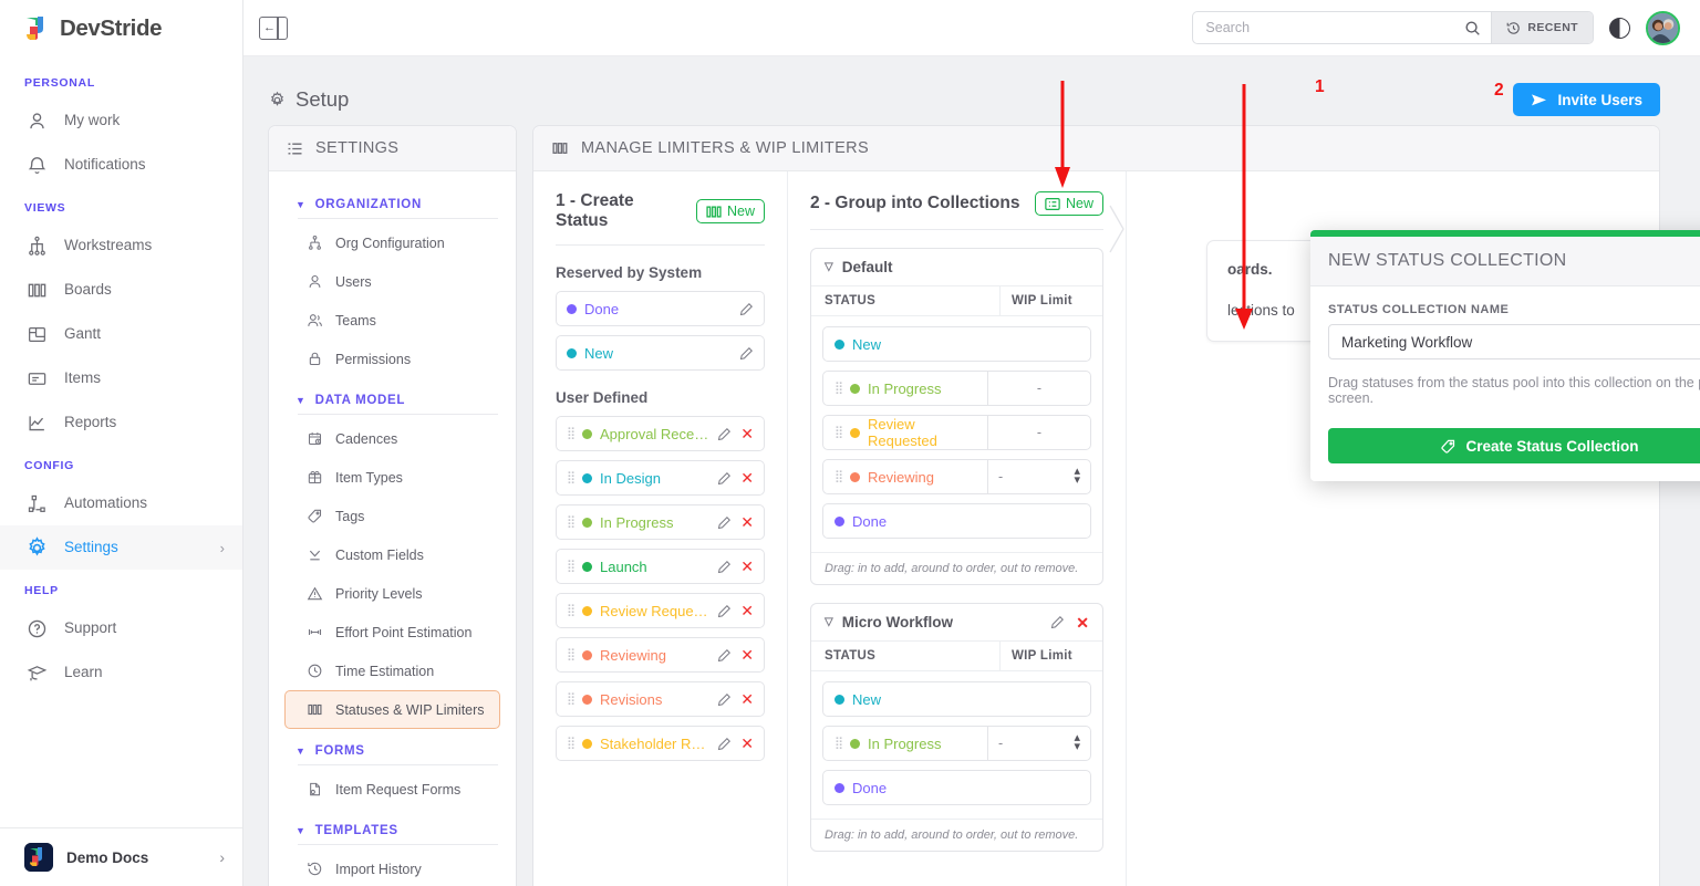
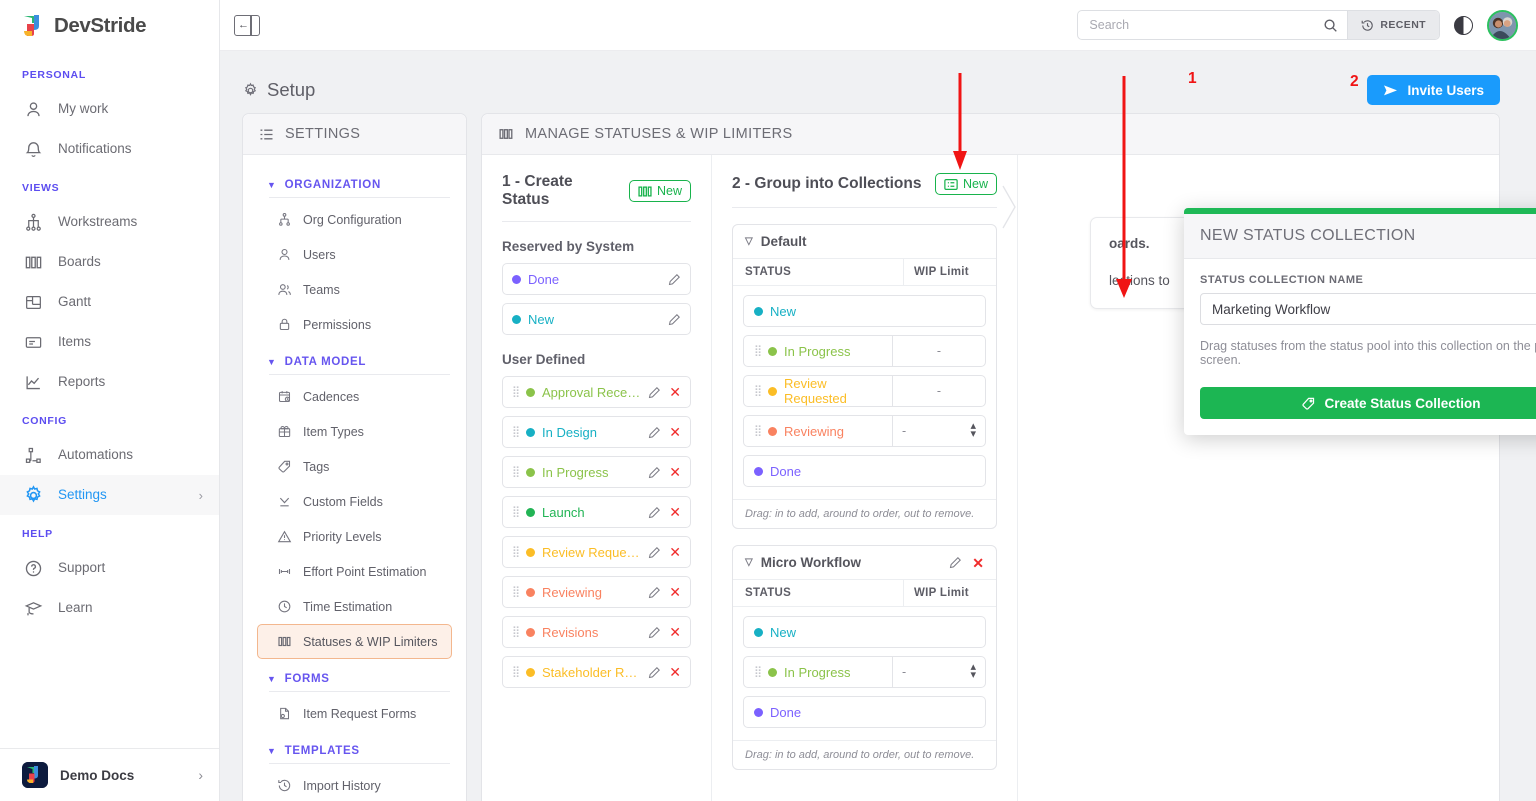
  DevStride
  PERSONAL
  My work
  Notifications
  VIEWS
  Workstreams
  Boards
  Gantt
  Items
  Reports
  CONFIG
  Automations
  Settings
  ›
  HELP
  Support
  Learn
  Demo Docs
  ›
  ←
  Search
  RECENT
  Setup
  Invite Users
  SETTINGS
  ▼
  ORGANIZATION
  Org Configuration
  Users
  Teams
  Permissions
  ▼
  DATA MODEL
  Cadences
  Item Types
  Tags
  Custom Fields
  Priority Levels
  Effort Point Estimation
  Time Estimation
  Statuses & WIP Limiters
  ▼
  FORMS
  Item Request Forms
  ▼
  TEMPLATES
  Import History
- MANAGE LIMITERS & WIP LIMITERS
+ MANAGE STATUSES & WIP LIMITERS
  1 - Create Status
  New
  Reserved by System
  Done
  New
  User Defined
  ⣿
  Approval Receiv..
  ✕
  ⣿
  In Design
  ✕
  ⣿
  In Progress
  ✕
  ⣿
  Launch
  ✕
  ⣿
  Review Requeste
  ✕
  ⣿
  Reviewing
  ✕
  ⣿
  Revisions
  ✕
  ⣿
  Stakeholder Rev.
  ✕
  2 - Group into Collections
  New
  ▽
  Default
  STATUS
  WIP Limit
  New
  ⣿
  In Progress
  -
  ⣿
  Review Requested
  -
  ⣿
  Reviewing
  -
  ▴
  ▾
  Done
  Drag: in to add, around to order, out to remove.
  ▽
  Micro Workflow
  ✕
  STATUS
  WIP Limit
  New
  ⣿
  In Progress
  -
  ▴
  ▾
  Done
  Drag: in to add, around to order, out to remove.
  oards.
  leions to
  NEW STATUS COLLECTION
  STATUS COLLECTION NAME
  Marketing Workflow
  Drag statuses from the status pool into this collection on the screen.
  Create Status Collection
  1
  2
